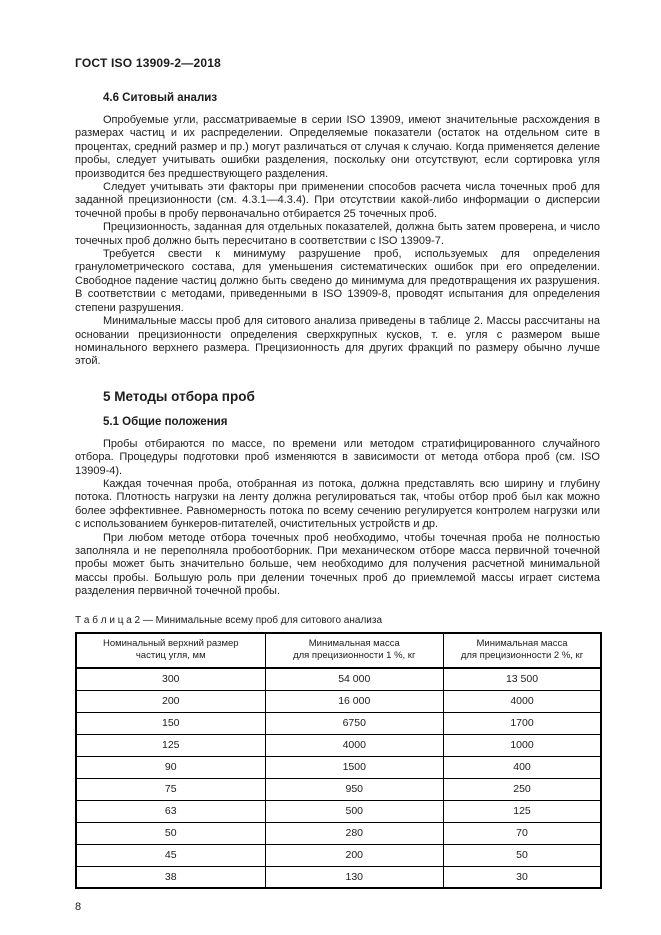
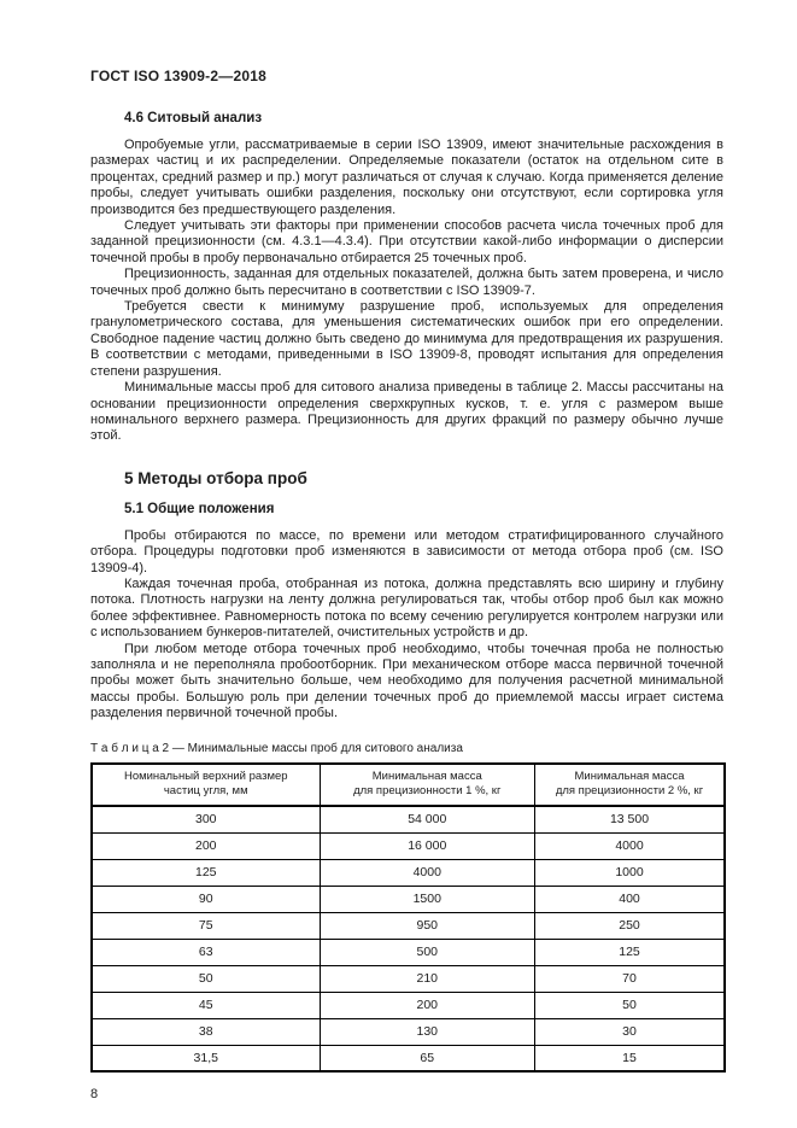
  ГОСТ ISO 13909-2—2018
  4.6 Ситовый анализ
  Опробуемые угли, рассматриваемые в серии ISO 13909, имеют значительные расхождения в размерах частиц и их распределении. Определяемые показатели (остаток на отдельном сите в процентах, средний размер и пр.) могут различаться от случая к случаю. Когда применяется деление пробы, следует учитывать ошибки разделения, поскольку они отсутствуют, если сортировка угля производится без предшествующего разделения.
  Следует учитывать эти факторы при применении способов расчета числа точечных проб для заданной прецизионности (см. 4.3.1—4.3.4). При отсутствии какой-либо информации о дисперсии точечной пробы в пробу первоначально отбирается 25 точечных проб.
  Прецизионность, заданная для отдельных показателей, должна быть затем проверена, и число точечных проб должно быть пересчитано в соответствии с ISO 13909-7.
  Требуется свести к минимуму разрушение проб, используемых для определения гранулометрического состава, для уменьшения систематических ошибок при его определении. Свободное падение частиц должно быть сведено до минимума для предотвращения их разрушения. В соответствии с методами, приведенными в ISO 13909-8, проводят испытания для определения степени разрушения.
  Минимальные массы проб для ситового анализа приведены в таблице 2. Массы рассчитаны на основании прецизионности определения сверхкрупных кусков, т. е. угля с размером выше номинального верхнего размера. Прецизионность для других фракций по размеру обычно лучше этой.
  5 Методы отбора проб
  5.1 Общие положения
  Пробы отбираются по массе, по времени или методом стратифицированного случайного отбора. Процедуры подготовки проб изменяются в зависимости от метода отбора проб (см. ISO 13909-4).
  Каждая точечная проба, отобранная из потока, должна представлять всю ширину и глубину потока. Плотность нагрузки на ленту должна регулироваться так, чтобы отбор проб был как можно более эффективнее. Равномерность потока по всему сечению регулируется контролем нагрузки или с использованием бункеров-питателей, очистительных устройств и др.
  При любом методе отбора точечных проб необходимо, чтобы точечная проба не полностью заполняла и не переполняла пробоотборник. При механическом отборе масса первичной точечной пробы может быть значительно больше, чем необходимо для получения расчетной минимальной массы пробы. Большую роль при делении точечных проб до приемлемой массы играет система разделения первичной точечной пробы.
- Т а б л и ц а 2 — Минимальные всему проб для ситового анализа
+ Т а б л и ц а 2 — Минимальные массы проб для ситового анализа
  Номинальный верхний размер частиц угля, мм	Минимальная масса для прецизионности 1 %, кг	Минимальная масса для прецизионности 2 %, кг
  300	54 000	13 500
  200	16 000	4000
- 150	6750	1700
  125	4000	1000
  90	1500	400
  75	950	250
  63	500	125
- 50	280	70
+ 50	210	70
  45	200	50
  38	130	30
+ 31,5	65	15
  8
